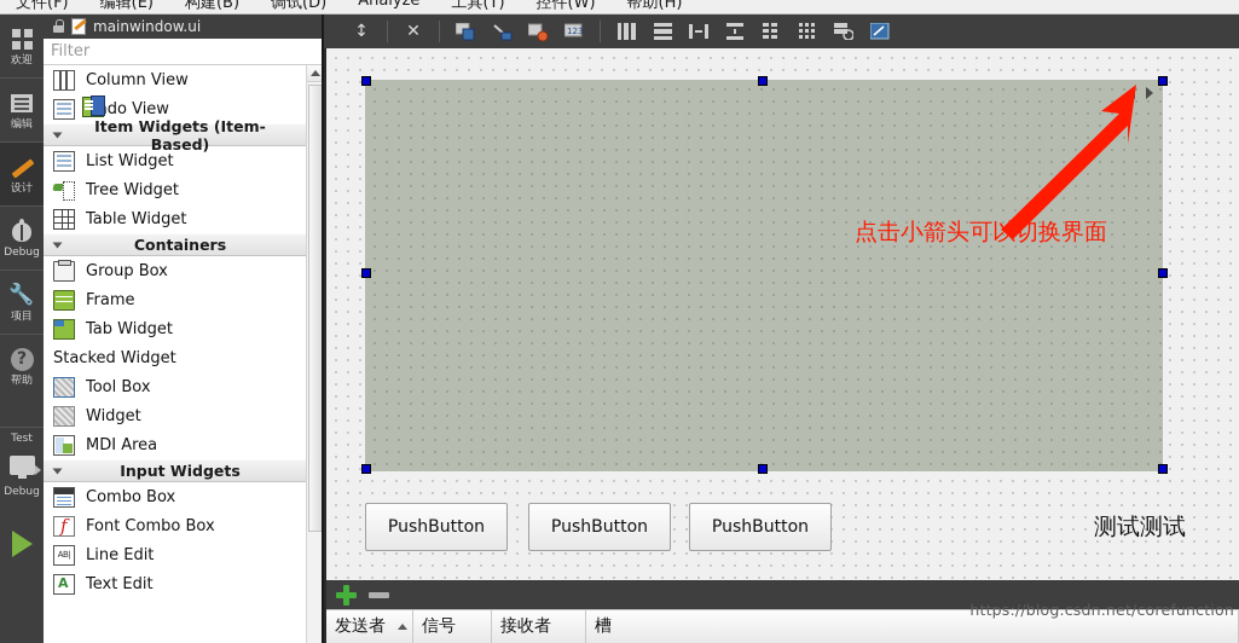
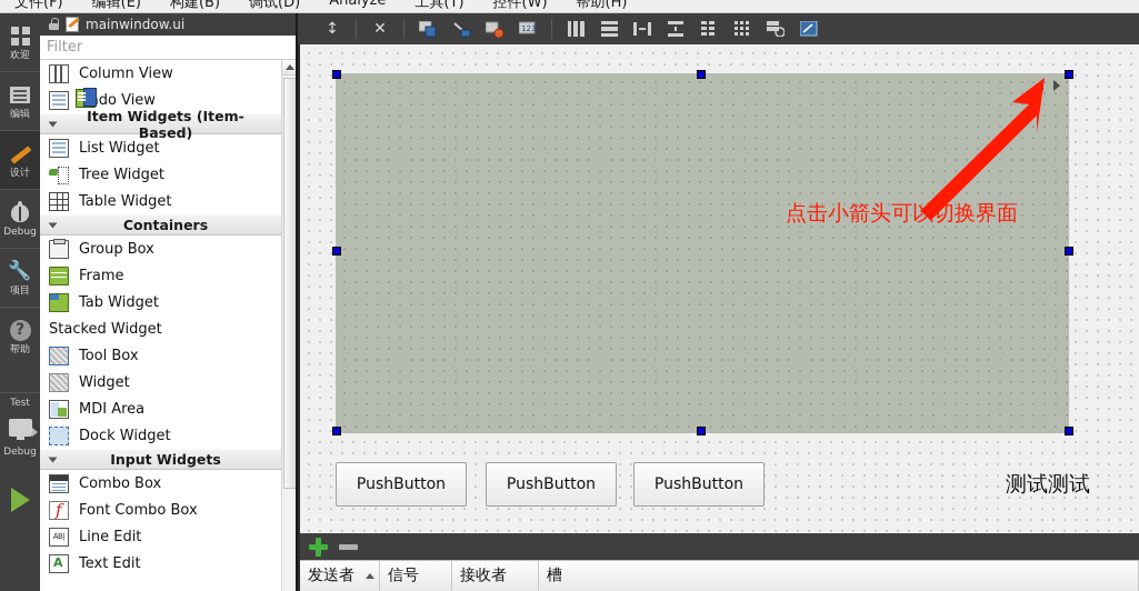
  文件(F)
  编辑(E)
  构建(B)
  调试(D)
  Analyze
  工具(T)
  控件(W)
  帮助(H)
  欢迎
  编辑
  设计
  Debug
  🔧
  项目
  ?
  帮助
  Test
  Debug
  mainwindow.ui
  Filter
  Column View
  do View
  Item Widgets (Item-Based)
  List Widget
  Tree Widget
  Table Widget
  Containers
  Group Box
  Frame
  Tab Widget
  Stacked Widget
  Tool Box
  Widget
  MDI Area
+ Dock Widget
  Input Widgets
  Combo Box
  Font Combo Box
  Line Edit
  Text Edit
  ↕
  ✕
  123
  点击小箭头可以切换界面
  PushButton
  PushButton
  PushButton
  测试测试
  发送者
  信号
  接收者
  槽
- https://blog.csdn.net/corefunction
